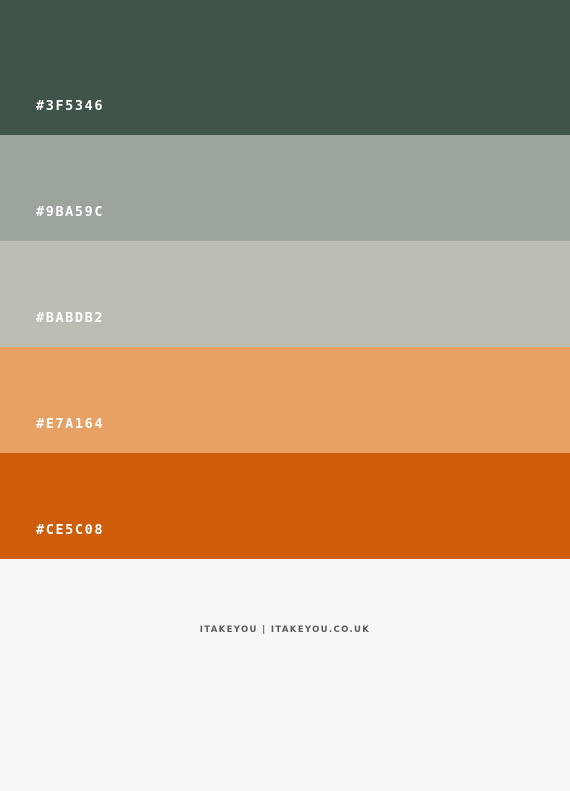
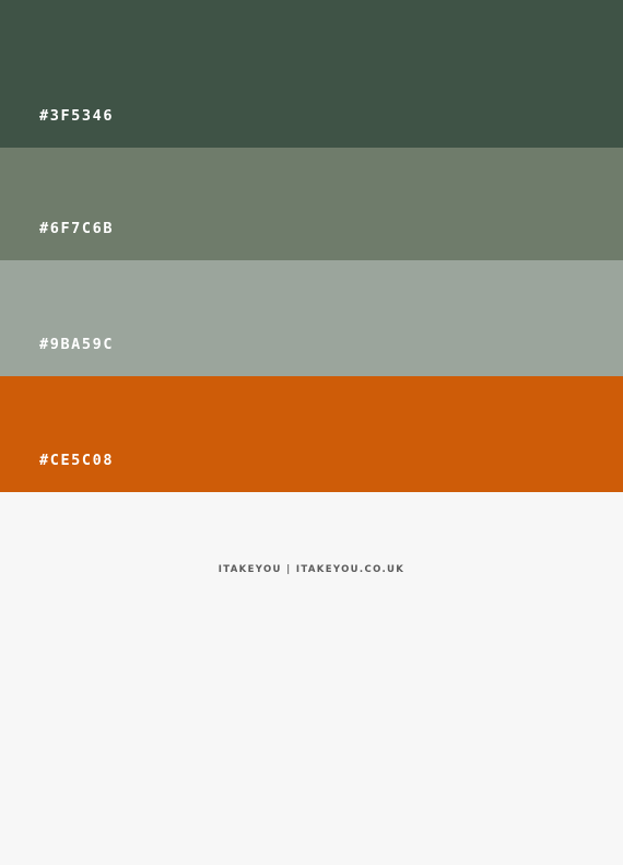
  #3F5346
+ #6F7C6B
  #9BA59C
- #BABDB2
- #E7A164
  #CE5C08
  ITAKEYOU | ITAKEYOU.CO.UK
